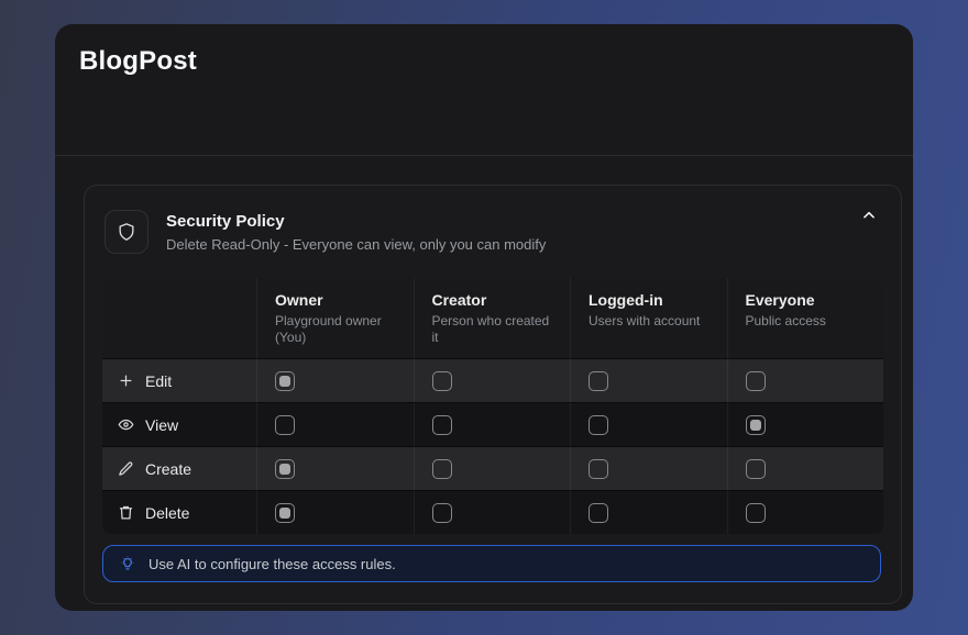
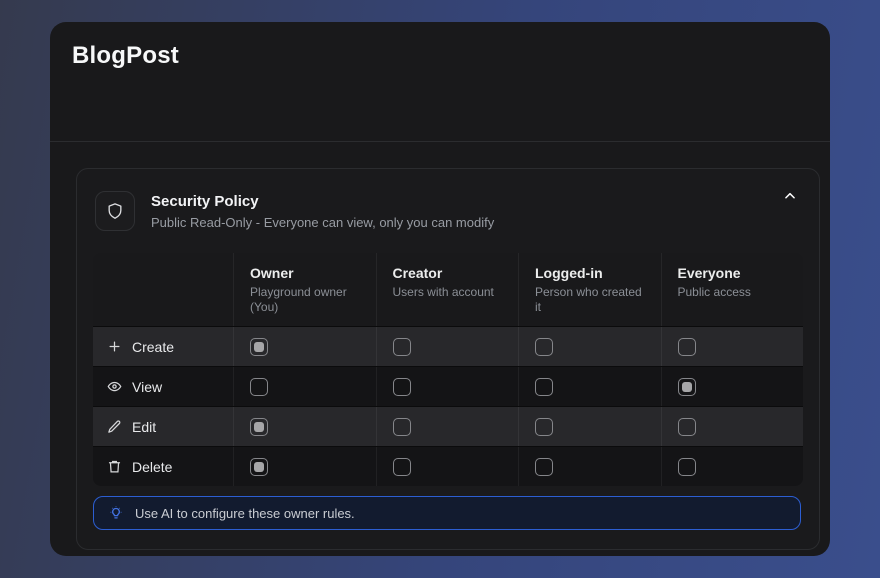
  BlogPost
  Security Policy
- Delete Read-Only - Everyone can view, only you can modify
+ Public Read-Only - Everyone can view, only you can modify
  Owner
  Playground owner (You)
  Creator
- Person who created it
+ Users with account
  Logged-in
- Users with account
+ Person who created it
  Everyone
  Public access
- Edit
+ Create
  View
- Create
+ Edit
  Delete
- Use AI to configure these access rules.
+ Use AI to configure these owner rules.
